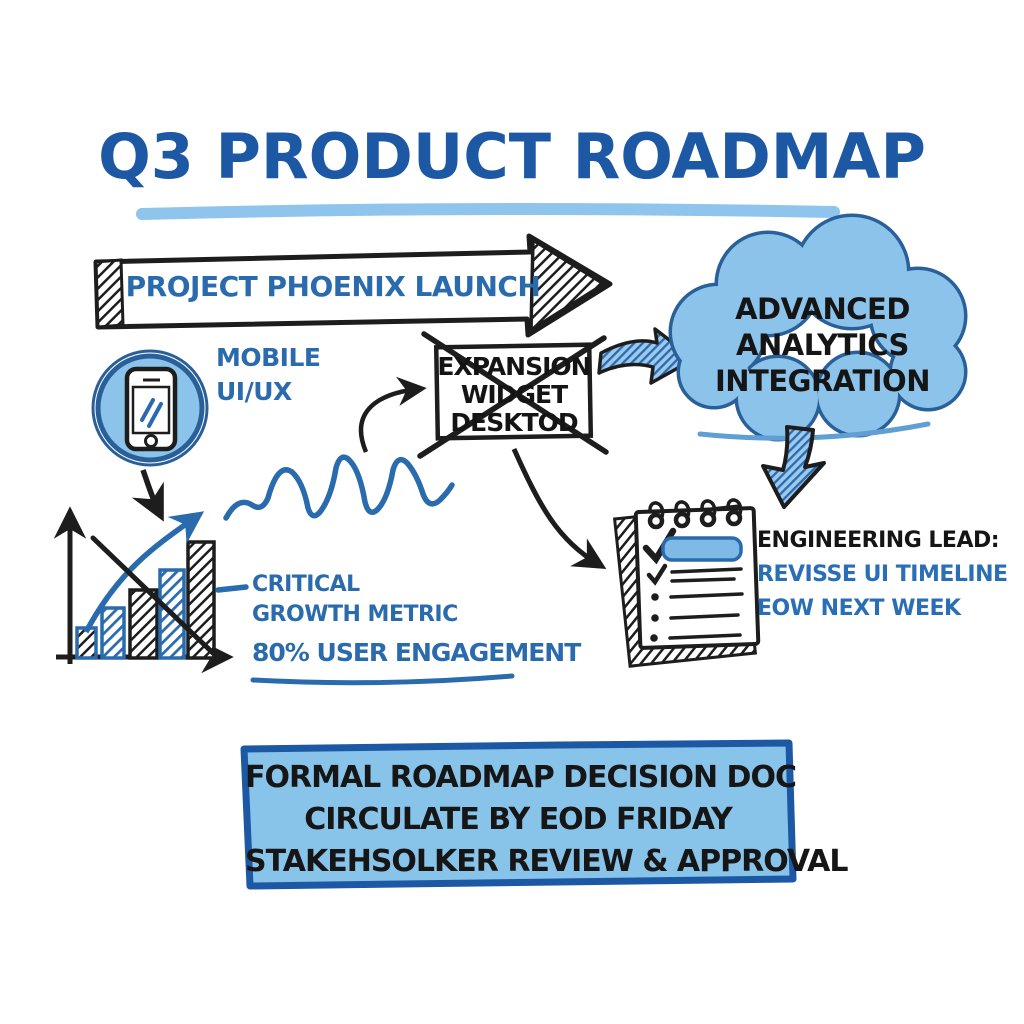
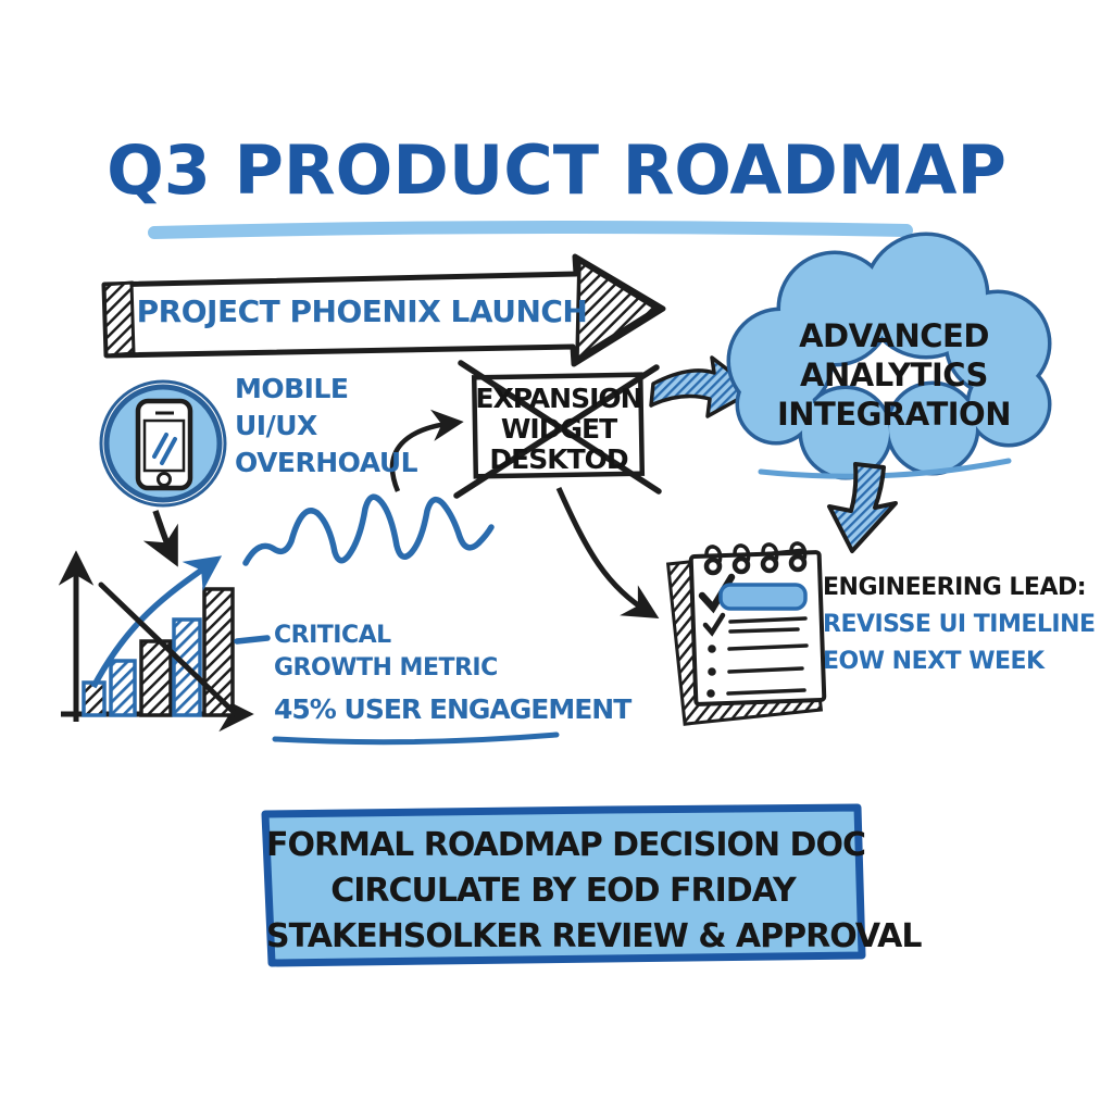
  Q3 PRODUCT ROADMAP
  PROJECT PHOENIX LAUNCH
  MOBILE
  UI/UX
+ OVERHOAUL
  EXPANSION
  WIDGET
  DESKTOD
  ADVANCED
  ANALYTICS
  INTEGRATION
  ENGINEERING LEAD:
  REVISSE UI TIMELINE
  EOW NEXT WEEK
  CRITICAL
  GROWTH METRIC
- 80% USER ENGAGEMENT
+ 45% USER ENGAGEMENT
  FORMAL ROADMAP DECISION DOC
  CIRCULATE BY EOD FRIDAY
  STAKEHSOLKER REVIEW & APPROVAL
